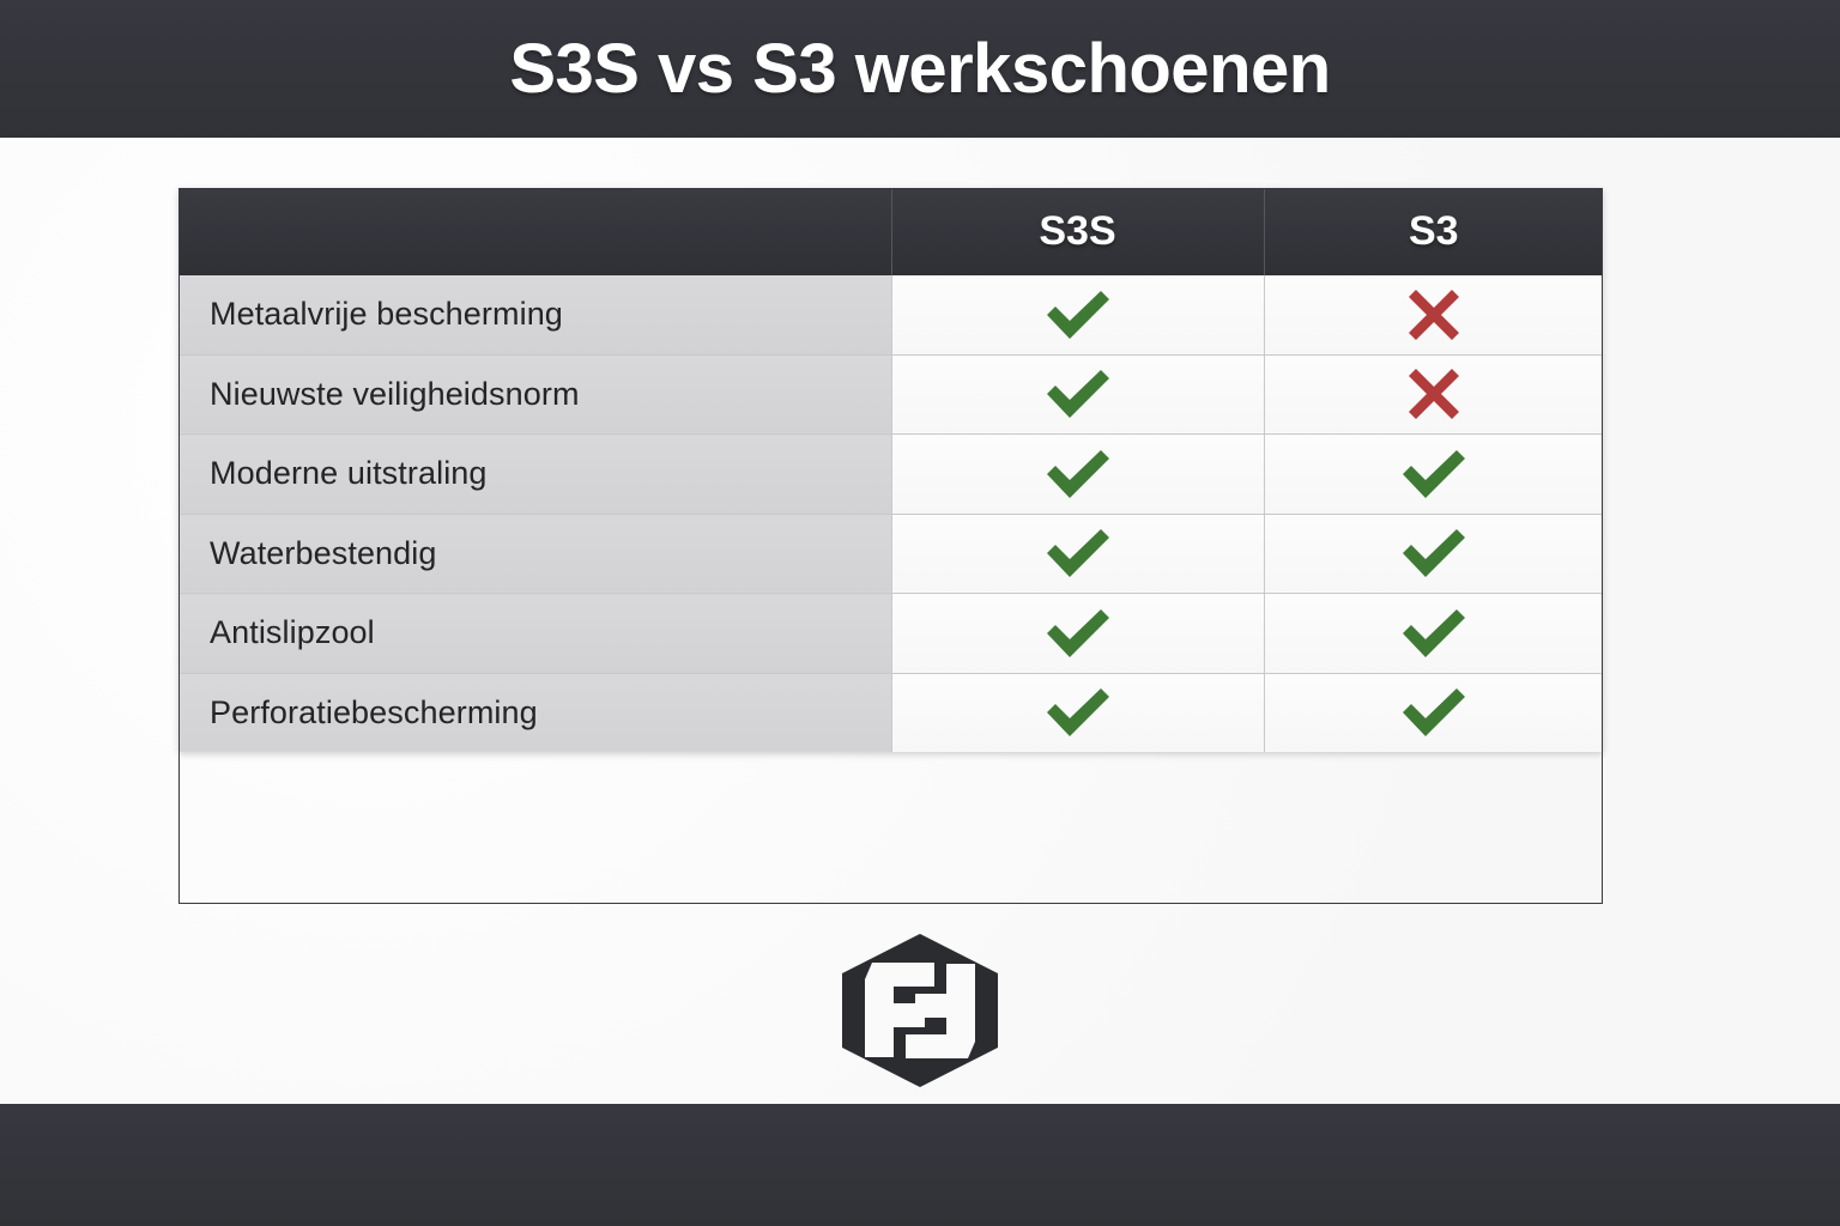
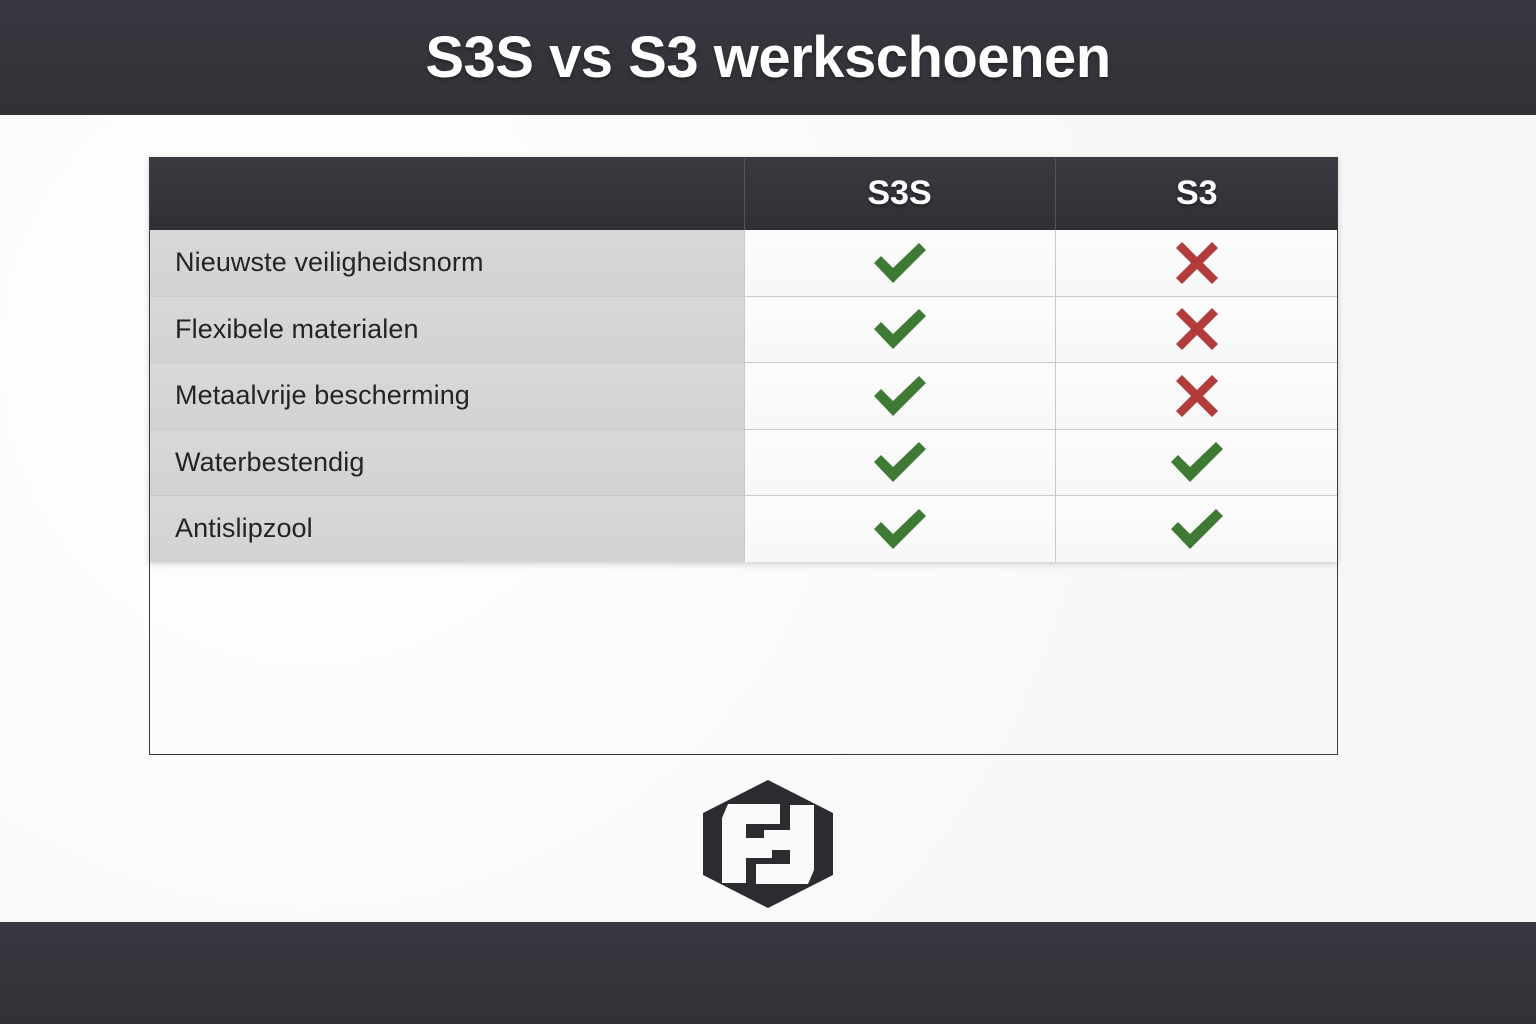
  S3S vs S3 werkschoenen
  	S3S	S3
- Metaalvrije bescherming
+ Nieuwste veiligheidsnorm
+ Flexibele materialen
- Nieuwste veiligheidsnorm
+ Metaalvrije bescherming
- Moderne uitstraling
  Waterbestendig
  Antislipzool
- Perforatiebescherming
